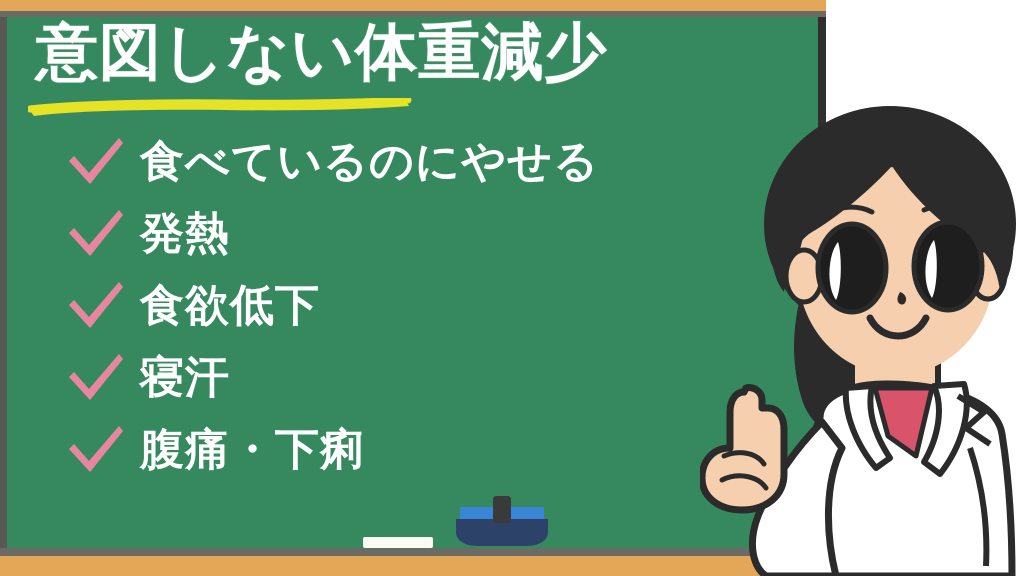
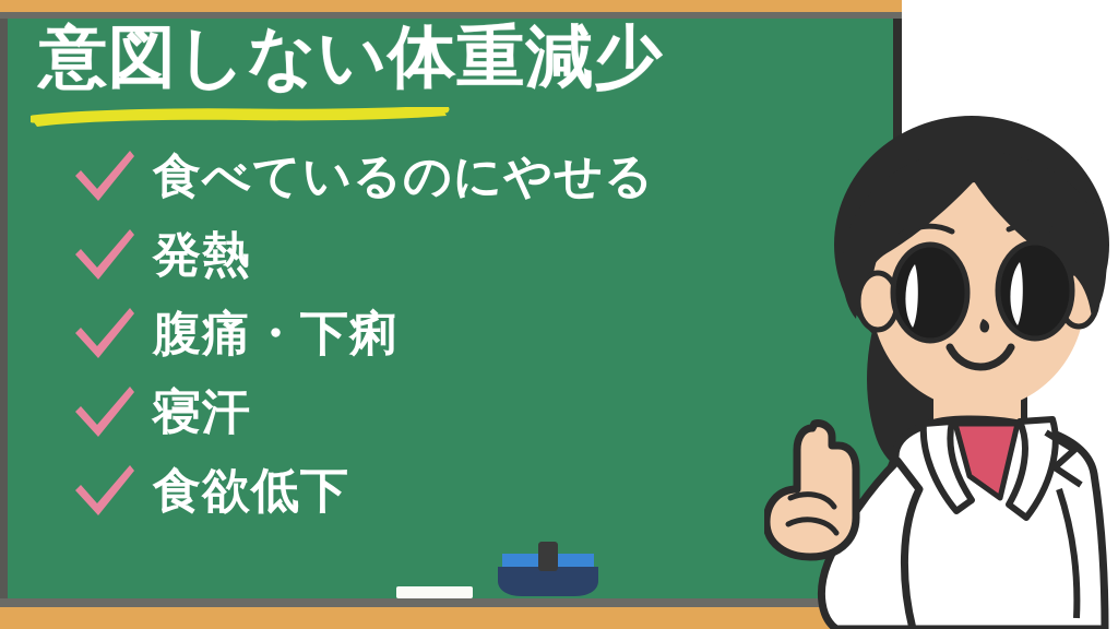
  意図しない体重減少
  食べているのにやせる
  発熱
- 食欲低下
+ 腹痛・下痢
  寝汗
- 腹痛・下痢
+ 食欲低下
